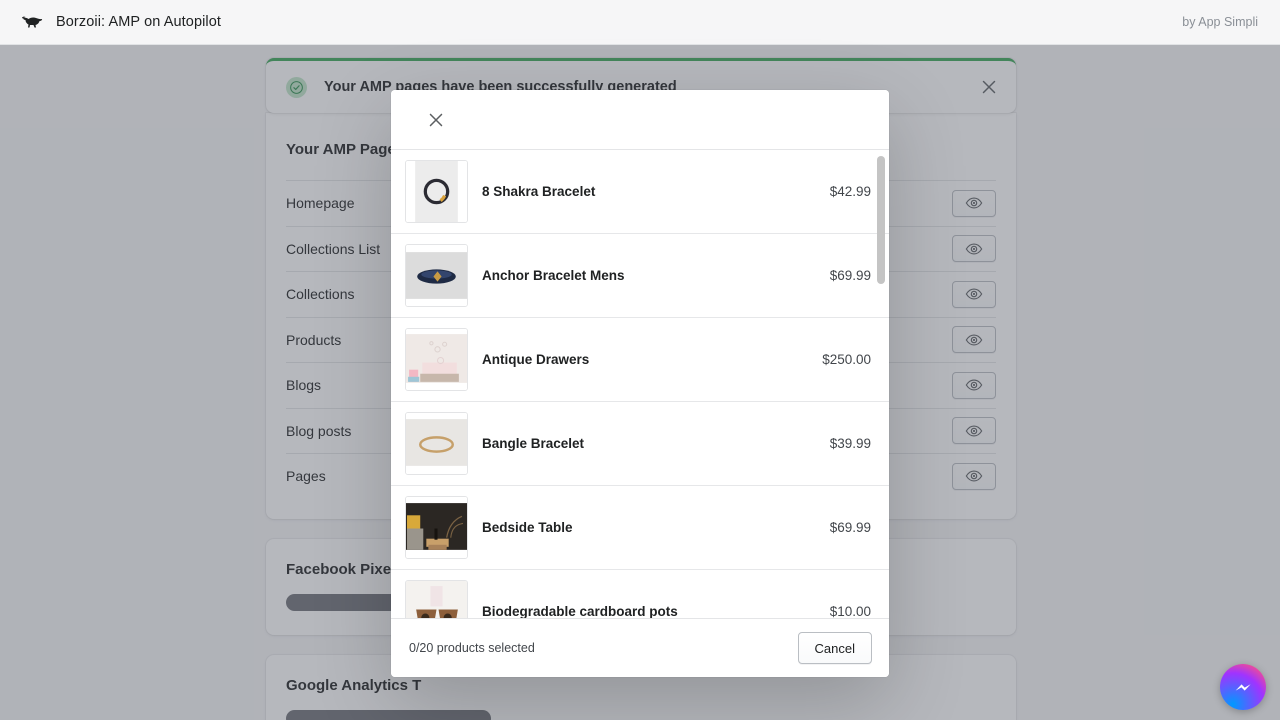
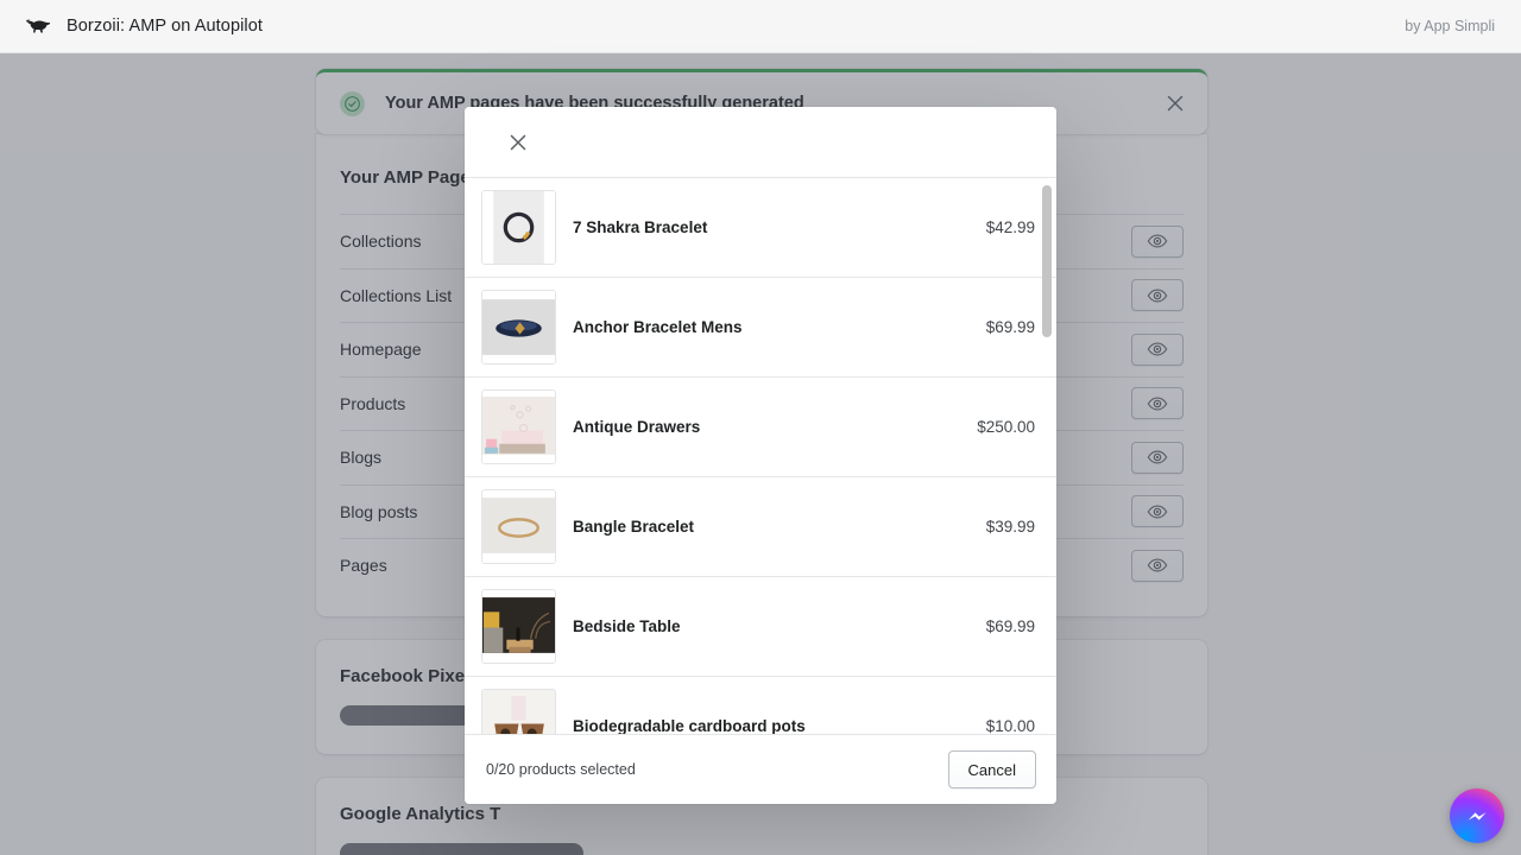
  Borzoii: AMP on Autopilot
  by App Simpli
  Your AMP pages have been successfully generated
  Your AMP Pag
- Homepage
+ Collections
  Collections List
- Collections
+ Homepage
  Products
  Blogs
  Blog posts
  Pages
  Facebook Pixe
  Google Analytics T
- 8 Shakra Bracelet
+ 7 Shakra Bracelet
  $42.99
  Anchor Bracelet Mens
  $69.99
  Antique Drawers
  $250.00
  Bangle Bracelet
  $39.99
  Bedside Table
  $69.99
  Biodegradable cardboard pots
  $10.00
  0/20 products selected
  Cancel
